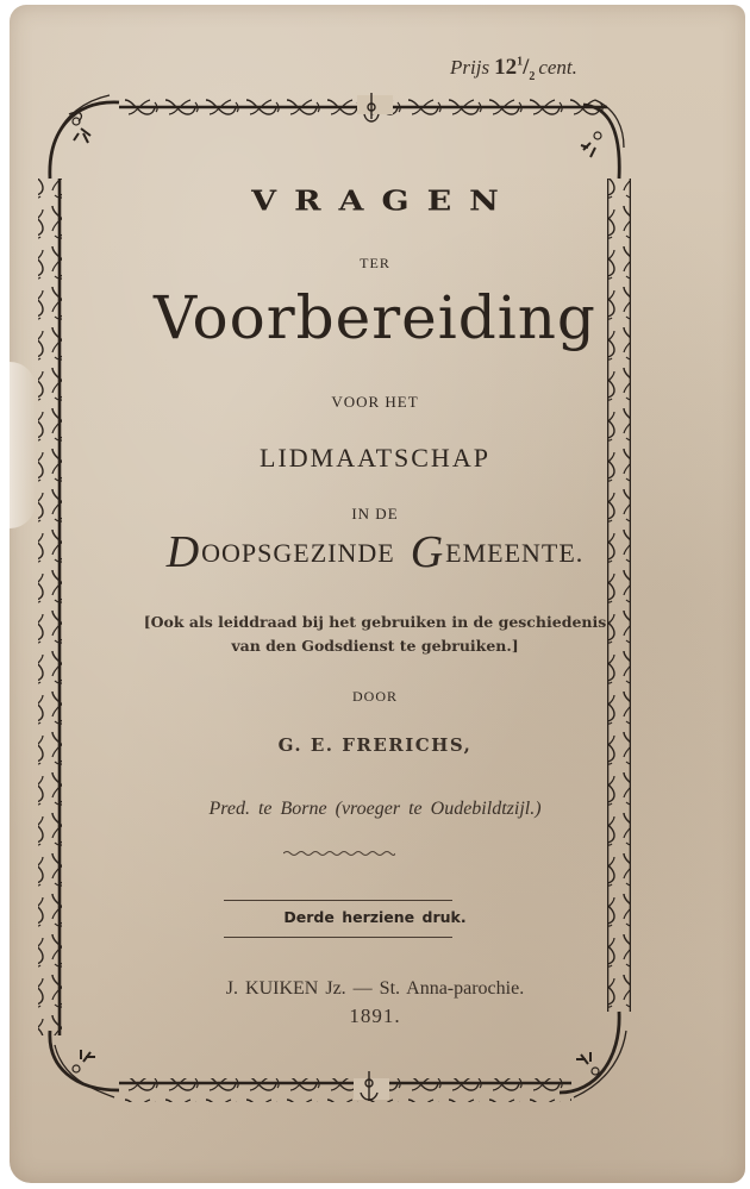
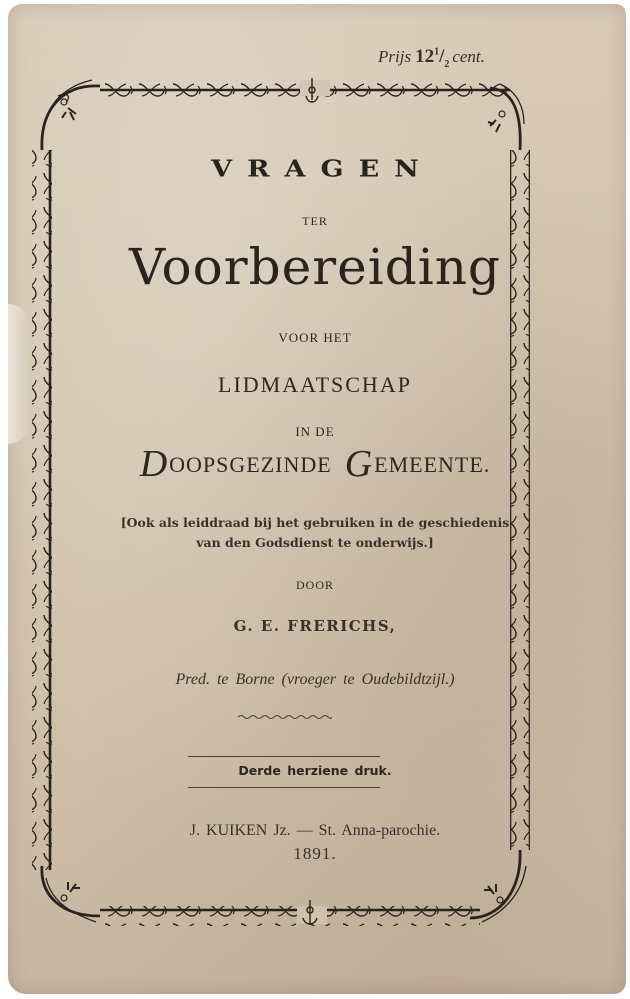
  Prijs 121/2cent.
  VRAGEN
  TER
  Voorbereiding
  VOOR HET
  LIDMAATSCHAP
  IN DE
  DOOPSGEZINDE GEMEENTE.
  [Ook als leiddraad bij het gebruiken in de geschiedenis
- van den Godsdienst te gebruiken.]
+ van den Godsdienst te onderwijs.]
  DOOR
  G. E. FRERICHS,
  Pred. te Borne (vroeger te Oudebildtzijl.)
  Derde herziene druk.
  J. KUIKEN Jz. — St. Anna-parochie.
  1891.
